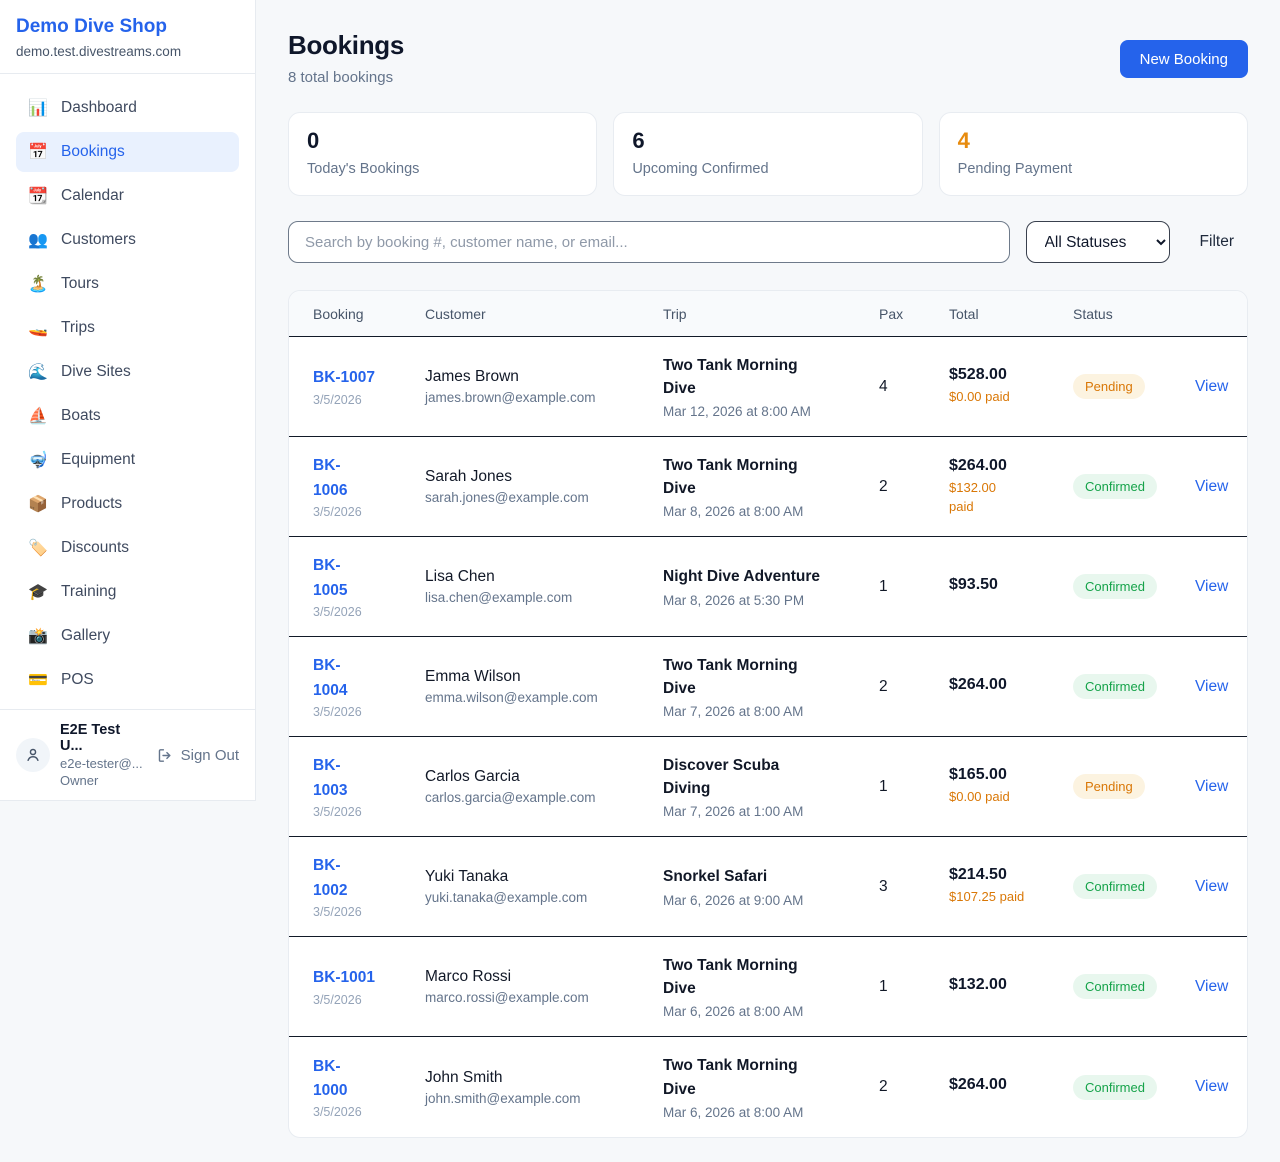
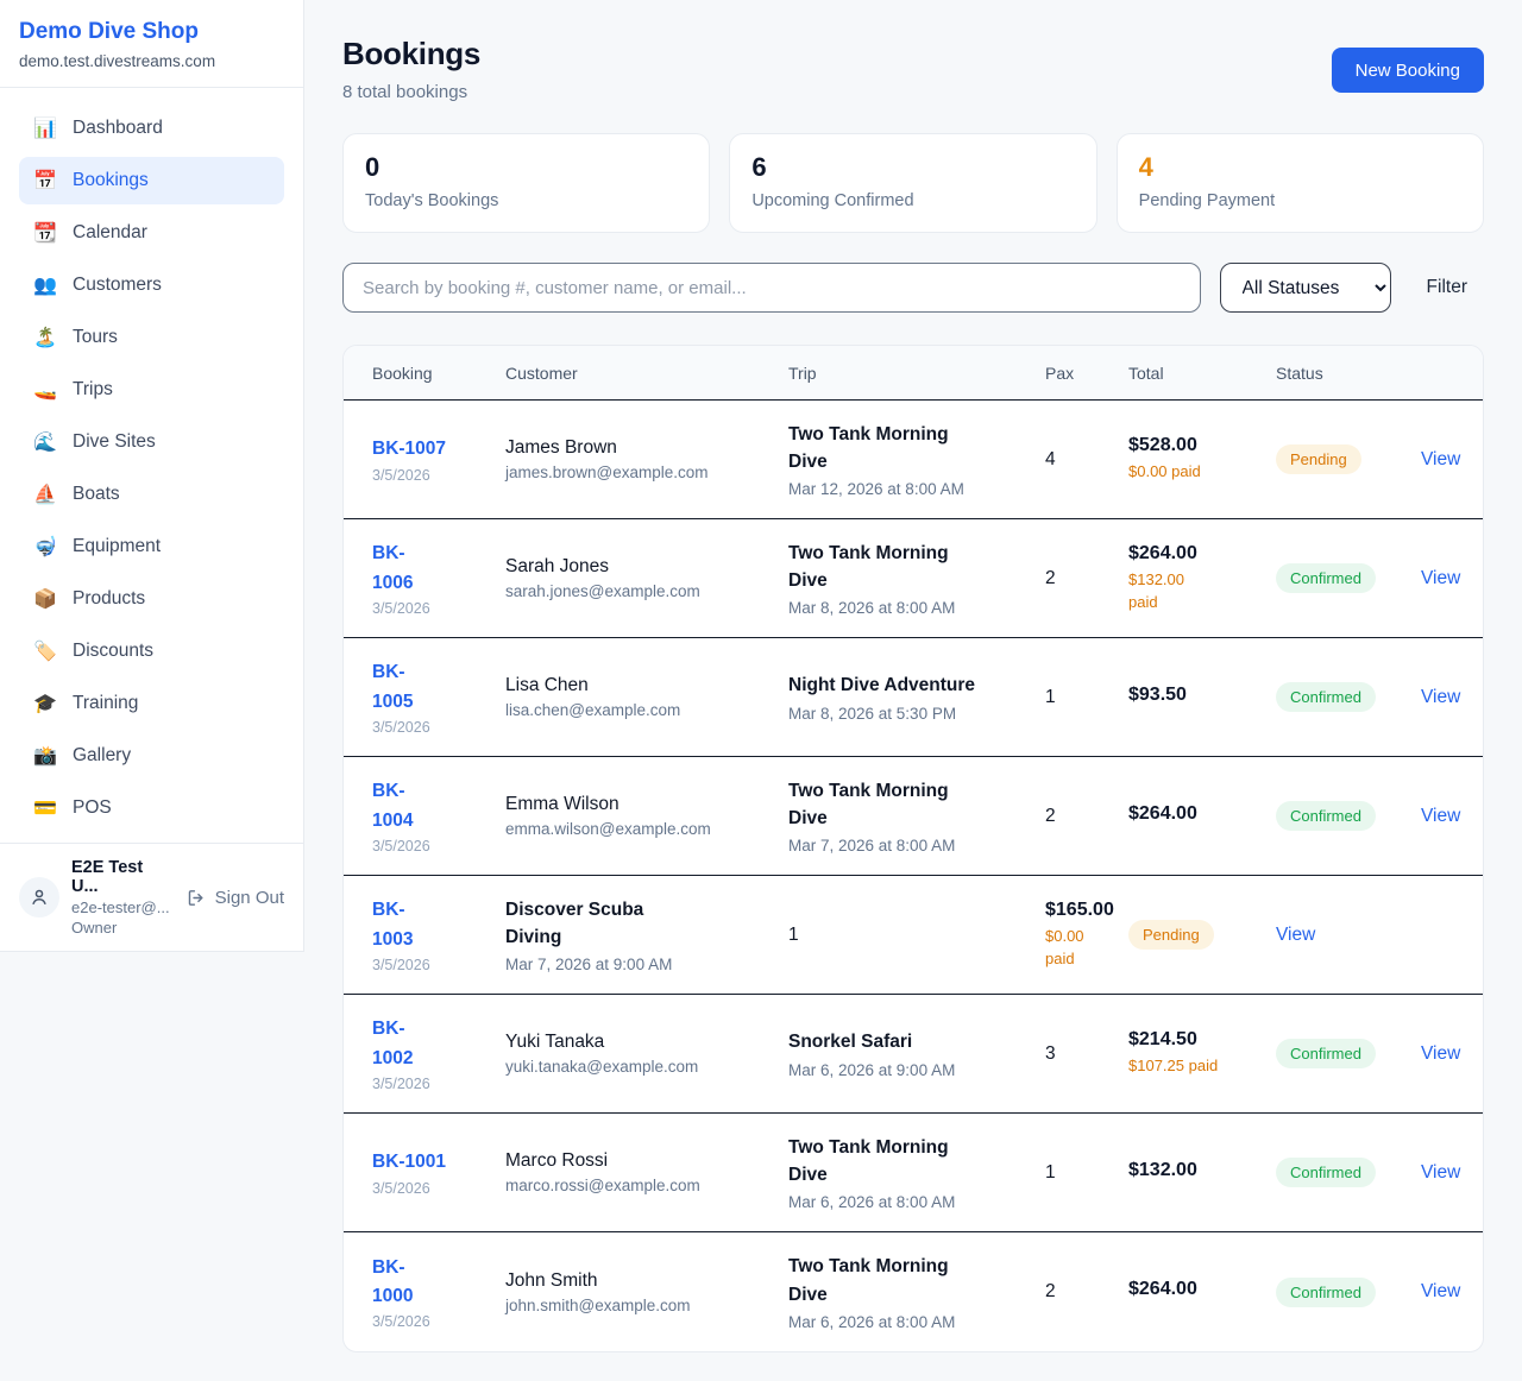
  Demo Dive Shop
  demo.test.divestreams.com
  📊
  Dashboard
  📅
  Bookings
  📆
  Calendar
  👥
  Customers
  🏝️
  Tours
  🚤
  Trips
  🌊
  Dive Sites
  ⛵
  Boats
  🤿
  Equipment
  📦
  Products
  🏷️
  Discounts
  🎓
  Training
  📸
  Gallery
  💳
  POS
  E2E Test U...
  e2e-tester@...
  Owner
  Sign Out
  Bookings
  8 total bookings
  New Booking
  0
  Today's Bookings
  6
  Upcoming Confirmed
  4
  Pending Payment
  Search by booking #, customer name, or email...
  All Statuses
  Filter
  Booking
  Customer
  Trip
  Pax
  Total
  Status
  BK-1007
  3/5/2026
  James Brown
  james.brown@example.com
  Two Tank Morning
  Dive
  Mar 12, 2026 at 8:00 AM
  4
  $528.00
  $0.00 paid
  Pending
  View
  BK-
  1006
  3/5/2026
  Sarah Jones
  sarah.jones@example.com
  Two Tank Morning
  Dive
  Mar 8, 2026 at 8:00 AM
  2
  $264.00
  $132.00
  paid
  Confirmed
  View
  BK-
  1005
  3/5/2026
  Lisa Chen
  lisa.chen@example.com
  Night Dive Adventure
  Mar 8, 2026 at 5:30 PM
  1
  $93.50
  Confirmed
  View
  BK-
  1004
  3/5/2026
  Emma Wilson
  emma.wilson@example.com
  Two Tank Morning
  Dive
  Mar 7, 2026 at 8:00 AM
  2
  $264.00
  Confirmed
  View
  BK-
  1003
  3/5/2026
- Carlos Garcia
- carlos.garcia@example.com
  Discover Scuba
  Diving
- Mar 7, 2026 at 1:00 AM
+ Mar 7, 2026 at 9:00 AM
  1
  $165.00
  $0.00 paid
  Pending
  View
  BK-
  1002
  3/5/2026
  Yuki Tanaka
  yuki.tanaka@example.com
  Snorkel Safari
  Mar 6, 2026 at 9:00 AM
  3
  $214.50
  $107.25 paid
  Confirmed
  View
  BK-1001
  3/5/2026
  Marco Rossi
  marco.rossi@example.com
  Two Tank Morning
  Dive
  Mar 6, 2026 at 8:00 AM
  1
  $132.00
  Confirmed
  View
  BK-
  1000
  3/5/2026
  John Smith
  john.smith@example.com
  Two Tank Morning
  Dive
  Mar 6, 2026 at 8:00 AM
  2
  $264.00
  Confirmed
  View
